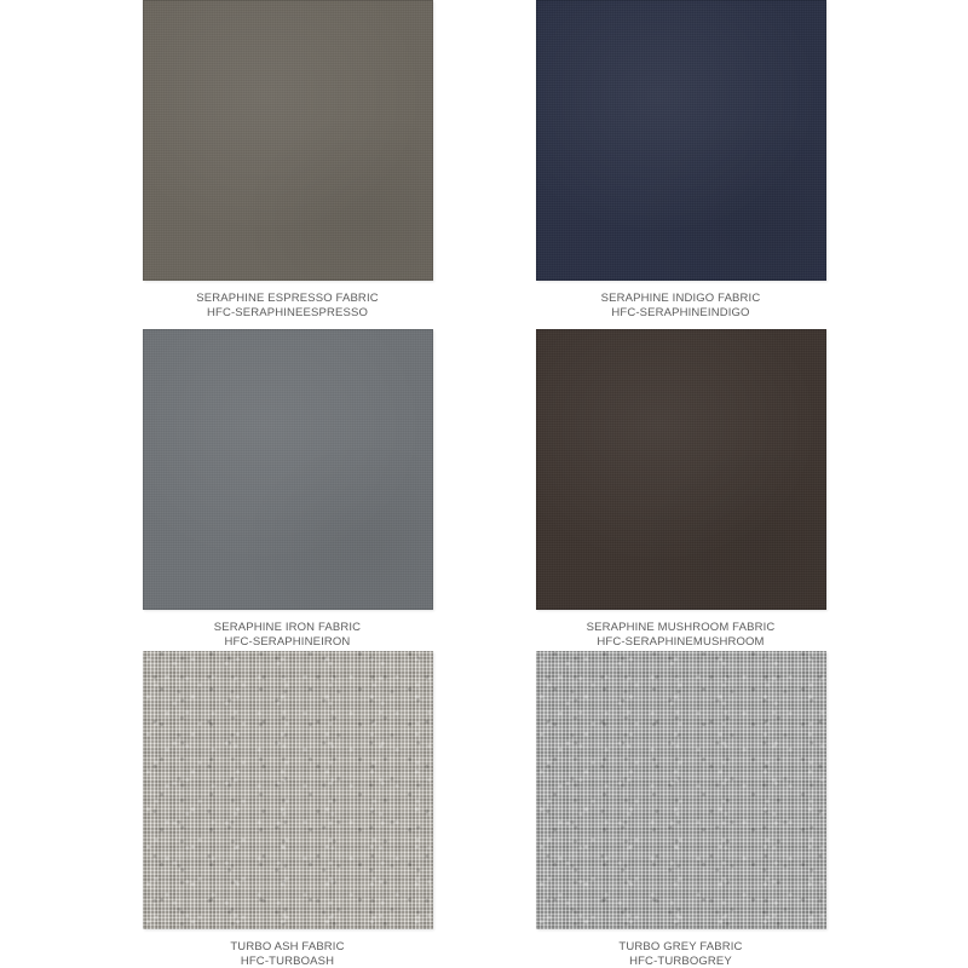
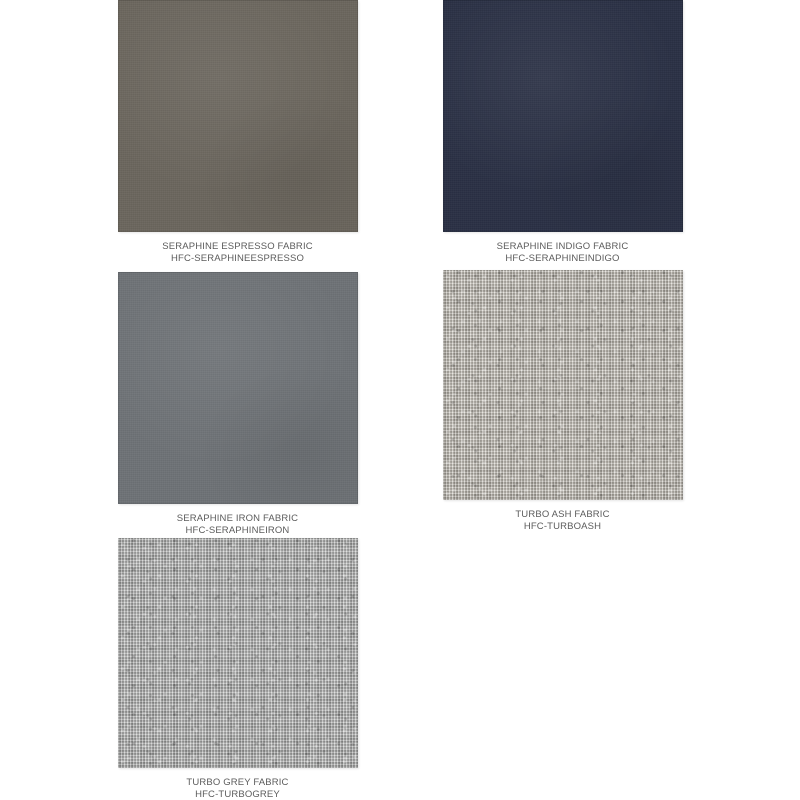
  SERAPHINE ESPRESSO FABRIC
  HFC-SERAPHINEESPRESSO
  SERAPHINE INDIGO FABRIC
  HFC-SERAPHINEINDIGO
  SERAPHINE IRON FABRIC
  HFC-SERAPHINEIRON
- SERAPHINE MUSHROOM FABRIC
- HFC-SERAPHINEMUSHROOM
  TURBO ASH FABRIC
  HFC-TURBOASH
  TURBO GREY FABRIC
  HFC-TURBOGREY
